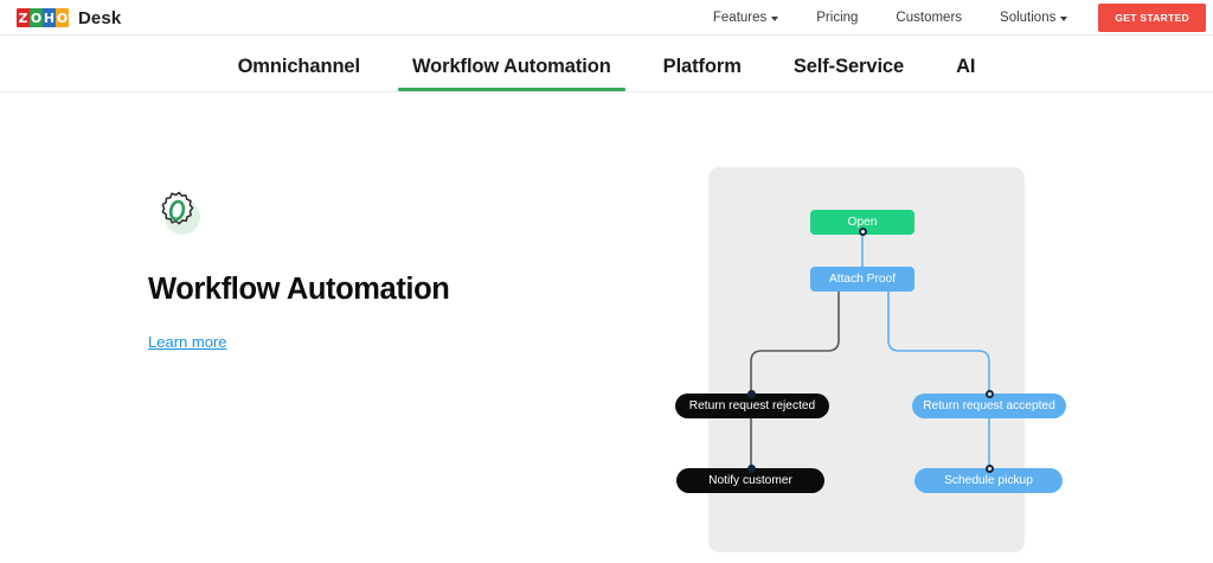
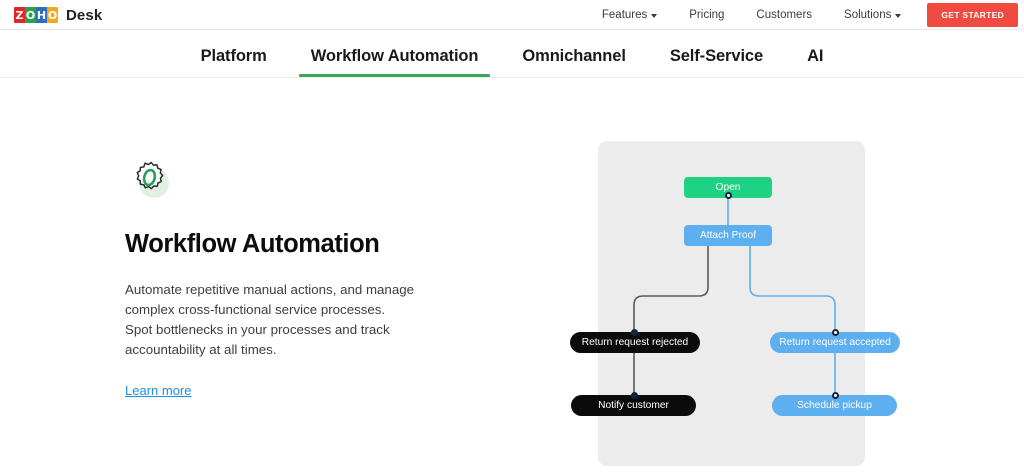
  Z
  O
  H
  O
  Desk
  Features
  Pricing
  Customers
  Solutions
  GET STARTED
- Omnichannel
+ Platform
  Workflow Automation
- Platform
+ Omnichannel
  Self-Service
  AI
  Workflow Automation
+ Automate repetitive manual actions, and manage complex cross-functional service processes. Spot bottlenecks in your processes and track accountability at all times.
  Learn more
  Open
  Attach Proof
  Return request rejected
  Return request accepted
  Notify customer
  Schedule pickup
